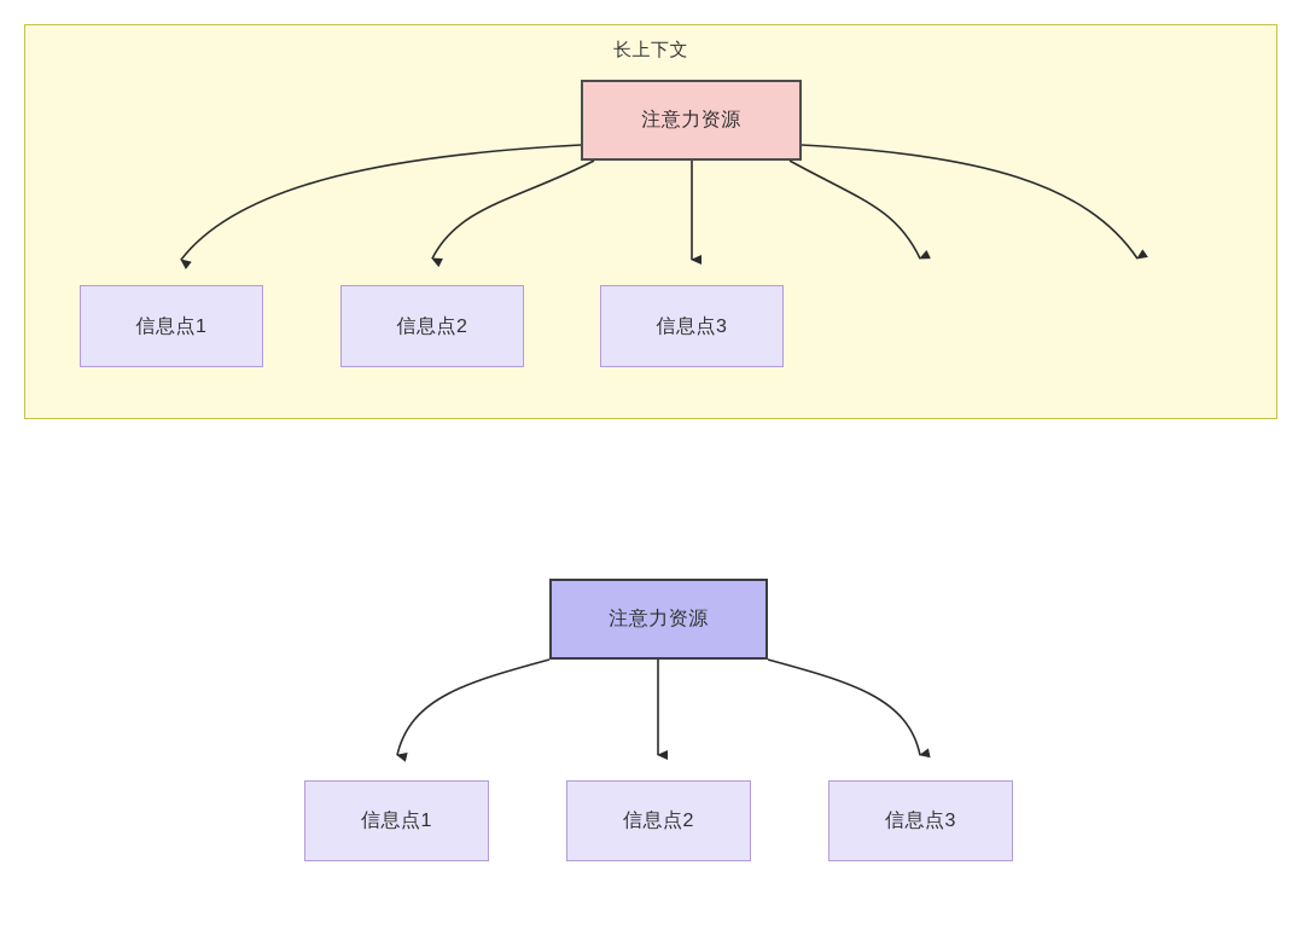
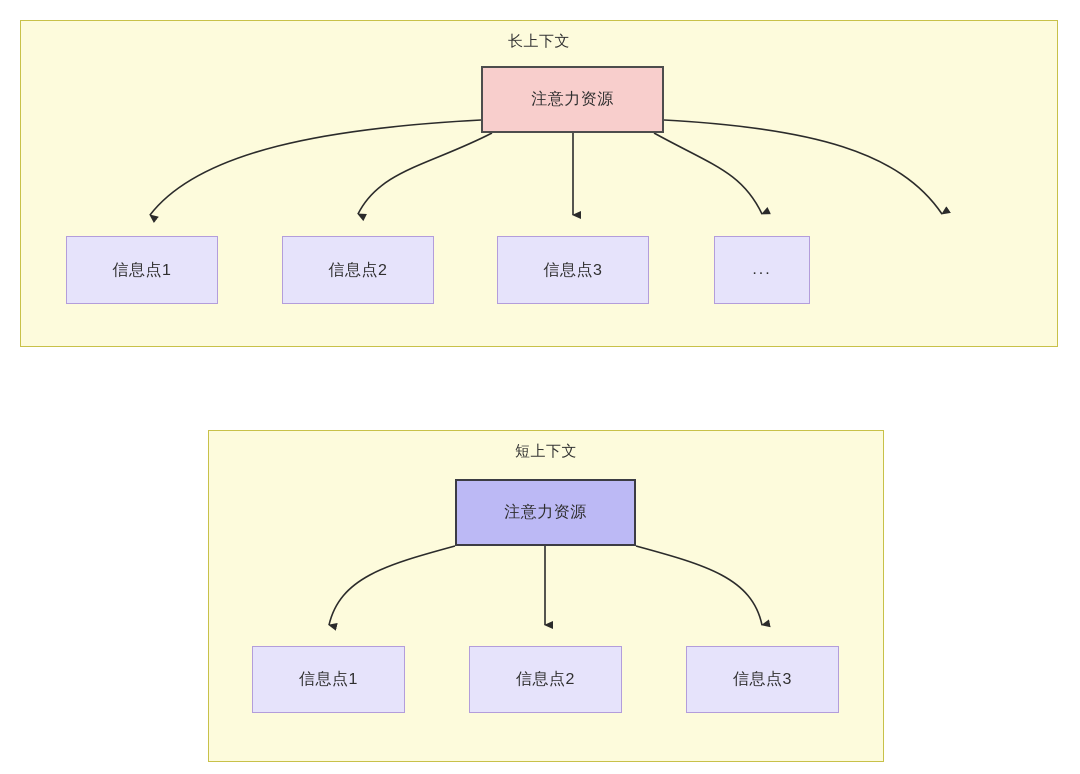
  长上下文
  注意力资源
  信息点1
  信息点2
  信息点3
+ ...
+ 短上下文
  注意力资源
  信息点1
  信息点2
  信息点3
